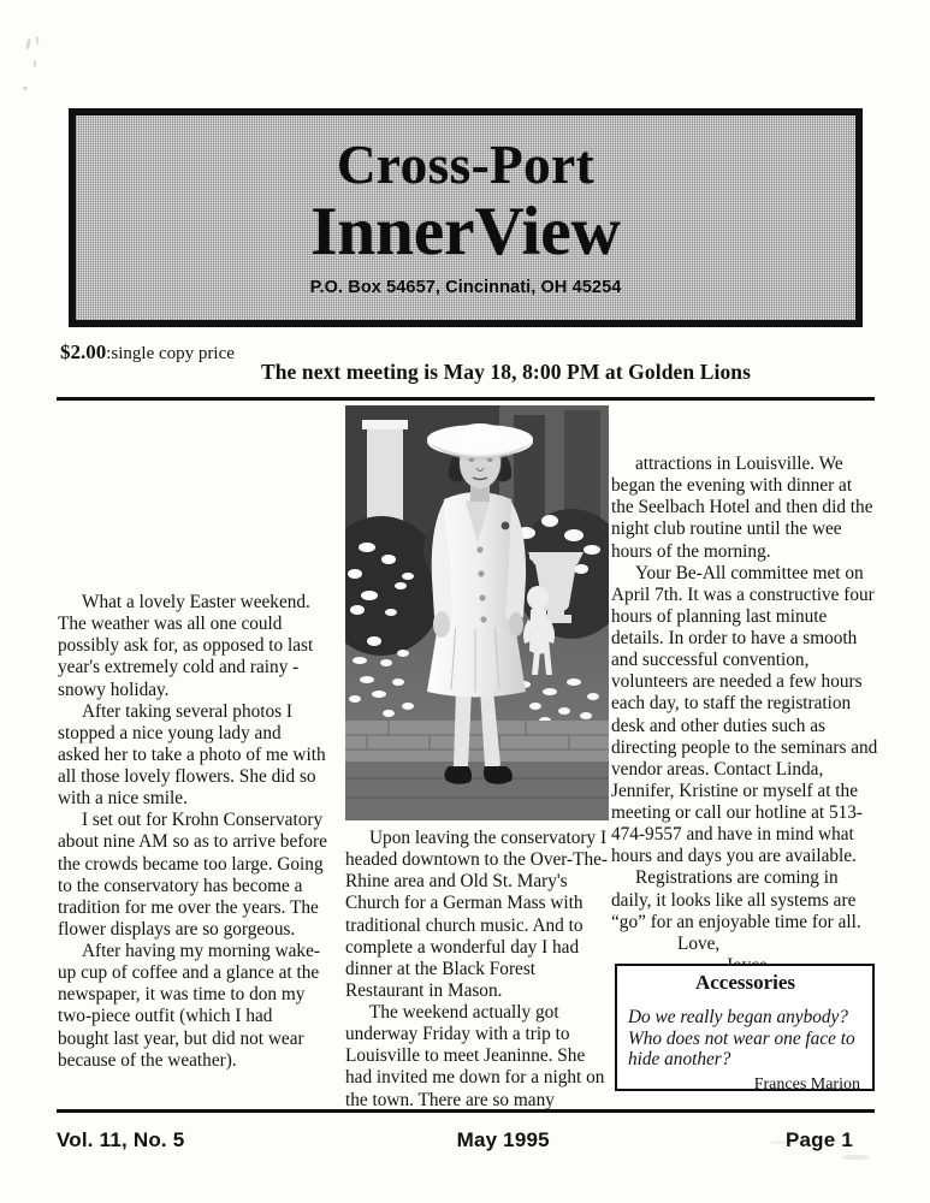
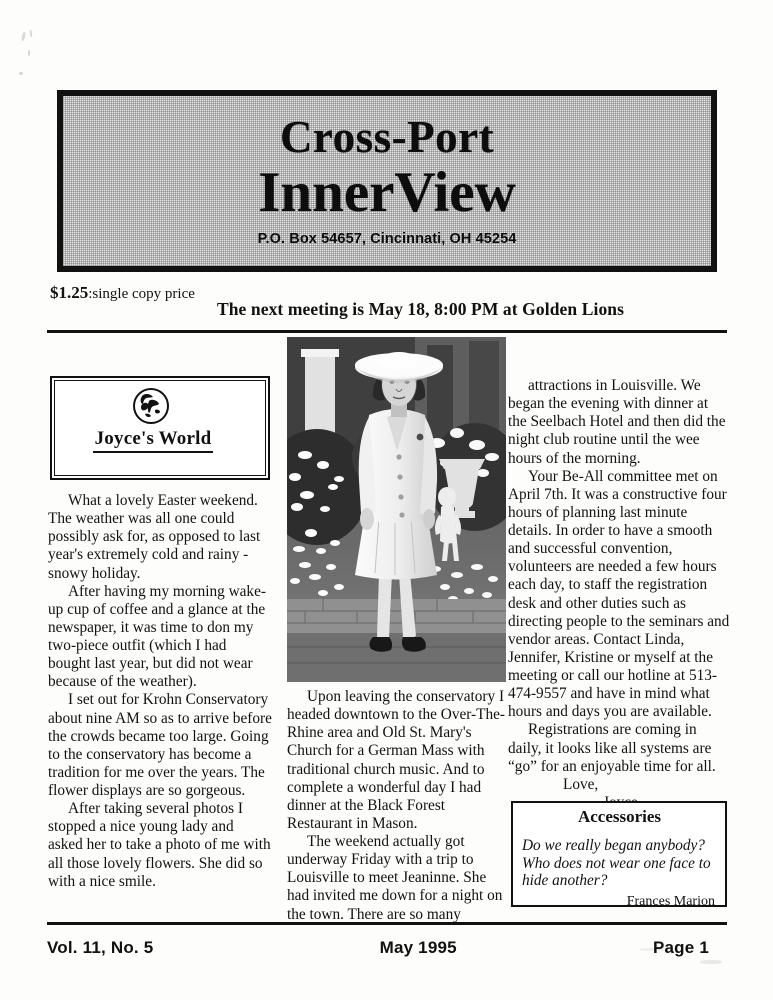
  Cross-Port
  InnerView
  P.O. Box 54657, Cincinnati, OH 45254
- $2.00:single copy price
+ $1.25:single copy price
  The next meeting is May 18, 8:00 PM at Golden Lions
+ Joyce's World
  What a lovely Easter weekend. The weather was all one could possibly ask for, as opposed to last year's extremely cold and rainy - snowy holiday.
- After taking several photos I stopped a nice young lady and asked her to take a photo of me with all those lovely flowers. She did so with a nice smile.
+ After having my morning wake-up cup of coffee and a glance at the newspaper, it was time to don my two-piece outfit (which I had bought last year, but did not wear because of the weather).
  I set out for Krohn Conservatory about nine AM so as to arrive before the crowds became too large. Going to the conservatory has become a tradition for me over the years. The flower displays are so gorgeous.
- After having my morning wake-up cup of coffee and a glance at the newspaper, it was time to don my two-piece outfit (which I had bought last year, but did not wear because of the weather).
+ After taking several photos I stopped a nice young lady and asked her to take a photo of me with all those lovely flowers. She did so with a nice smile.
  Upon leaving the conservatory I headed downtown to the Over-The-Rhine area and Old St. Mary's Church for a German Mass with traditional church music. And to complete a wonderful day I had dinner at the Black Forest Restaurant in Mason.
  The weekend actually got underway Friday with a trip to Louisville to meet Jeaninne. She had invited me down for a night on the town. There are so many
  attractions in Louisville. We began the evening with dinner at the Seelbach Hotel and then did the night club routine until the wee hours of the morning.
  Your Be-All committee met on April 7th. It was a constructive four hours of planning last minute details. In order to have a smooth and successful convention, volunteers are needed a few hours each day, to staff the registration desk and other duties such as directing people to the seminars and vendor areas. Contact Linda, Jennifer, Kristine or myself at the meeting or call our hotline at 513-474-9557 and have in mind what hours and days you are available.
  Registrations are coming in daily, it looks like all systems are “go” for an enjoyable time for all.
  Love,
  Accessories
  Do we really began anybody? Who does not wear one face to hide another?
  Frances Marion
  Vol. 11, No. 5
  May 1995
  Page 1
